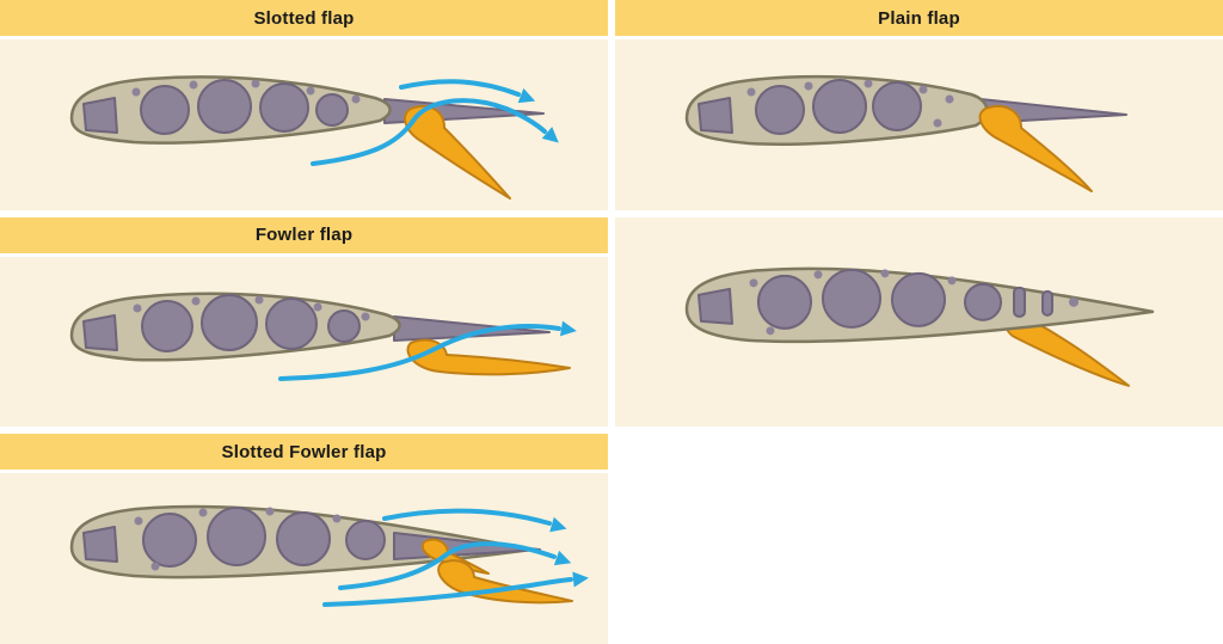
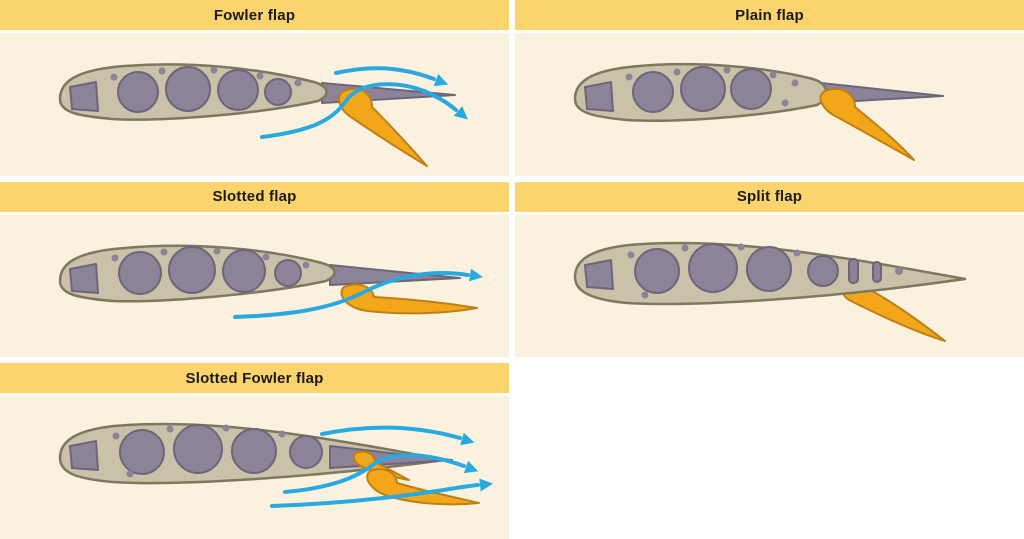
- Slotted flap
+ Fowler flap
  Plain flap
- Fowler flap
+ Slotted flap
+ Split flap
  Slotted Fowler flap
